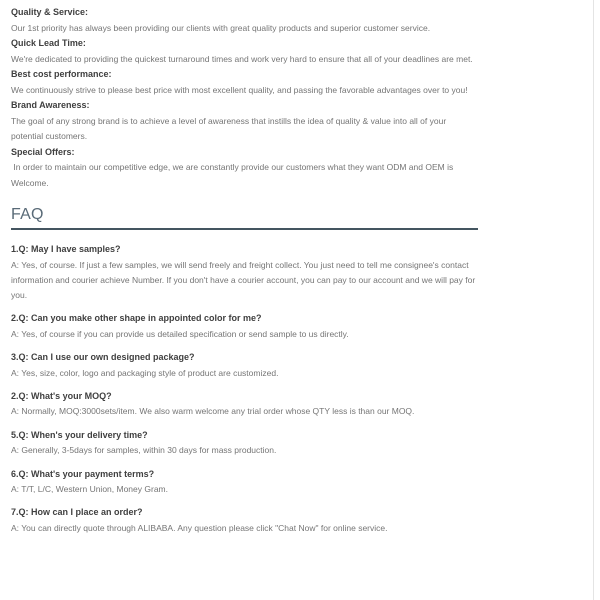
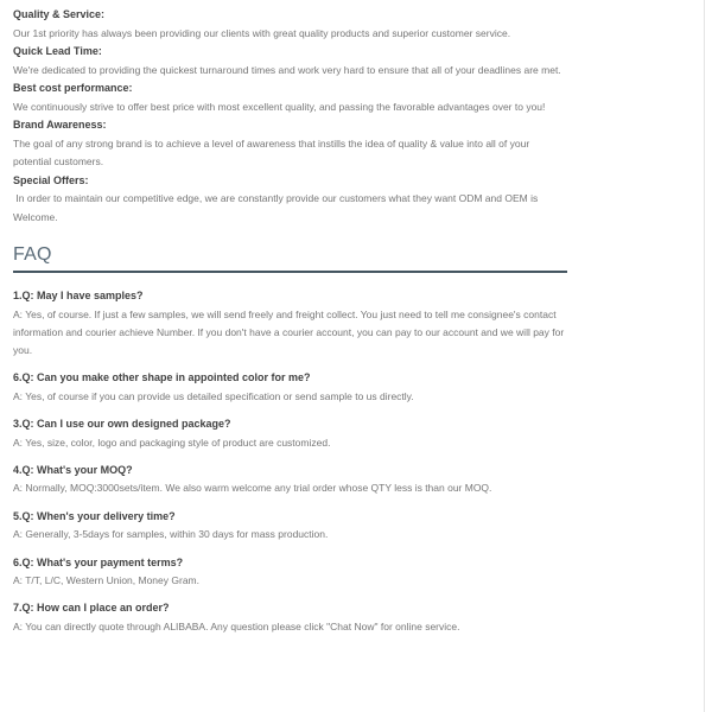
  Quality & Service:
  Our 1st priority has always been providing our clients with great quality products and superior customer service.
  Quick Lead Time:
  We're dedicated to providing the quickest turnaround times and work very hard to ensure that all of your deadlines are met.
  Best cost performance:
- We continuously strive to please best price with most excellent quality, and passing the favorable advantages over to you!
+ We continuously strive to offer best price with most excellent quality, and passing the favorable advantages over to you!
  Brand Awareness:
  The goal of any strong brand is to achieve a level of awareness that instills the idea of quality & value into all of your potential customers.
  Special Offers:
  In order to maintain our competitive edge, we are constantly provide our customers what they want ODM and OEM is Welcome.
  FAQ
  1.Q: May I have samples?
  A: Yes, of course. If just a few samples, we will send freely and freight collect. You just need to tell me consignee's contact information and courier achieve Number. If you don't have a courier account, you can pay to our account and we will pay for you.
- 2.Q: Can you make other shape in appointed color for me?
+ 6.Q: Can you make other shape in appointed color for me?
  A: Yes, of course if you can provide us detailed specification or send sample to us directly.
  3.Q: Can I use our own designed package?
  A: Yes, size, color, logo and packaging style of product are customized.
- 2.Q: What's your MOQ?
+ 4.Q: What's your MOQ?
  A: Normally, MOQ:3000sets/item. We also warm welcome any trial order whose QTY less is than our MOQ.
  5.Q: When's your delivery time?
  A: Generally, 3-5days for samples, within 30 days for mass production.
  6.Q: What's your payment terms?
  A: T/T, L/C, Western Union, Money Gram.
  7.Q: How can I place an order?
  A: You can directly quote through ALIBABA. Any question please click "Chat Now" for online service.
